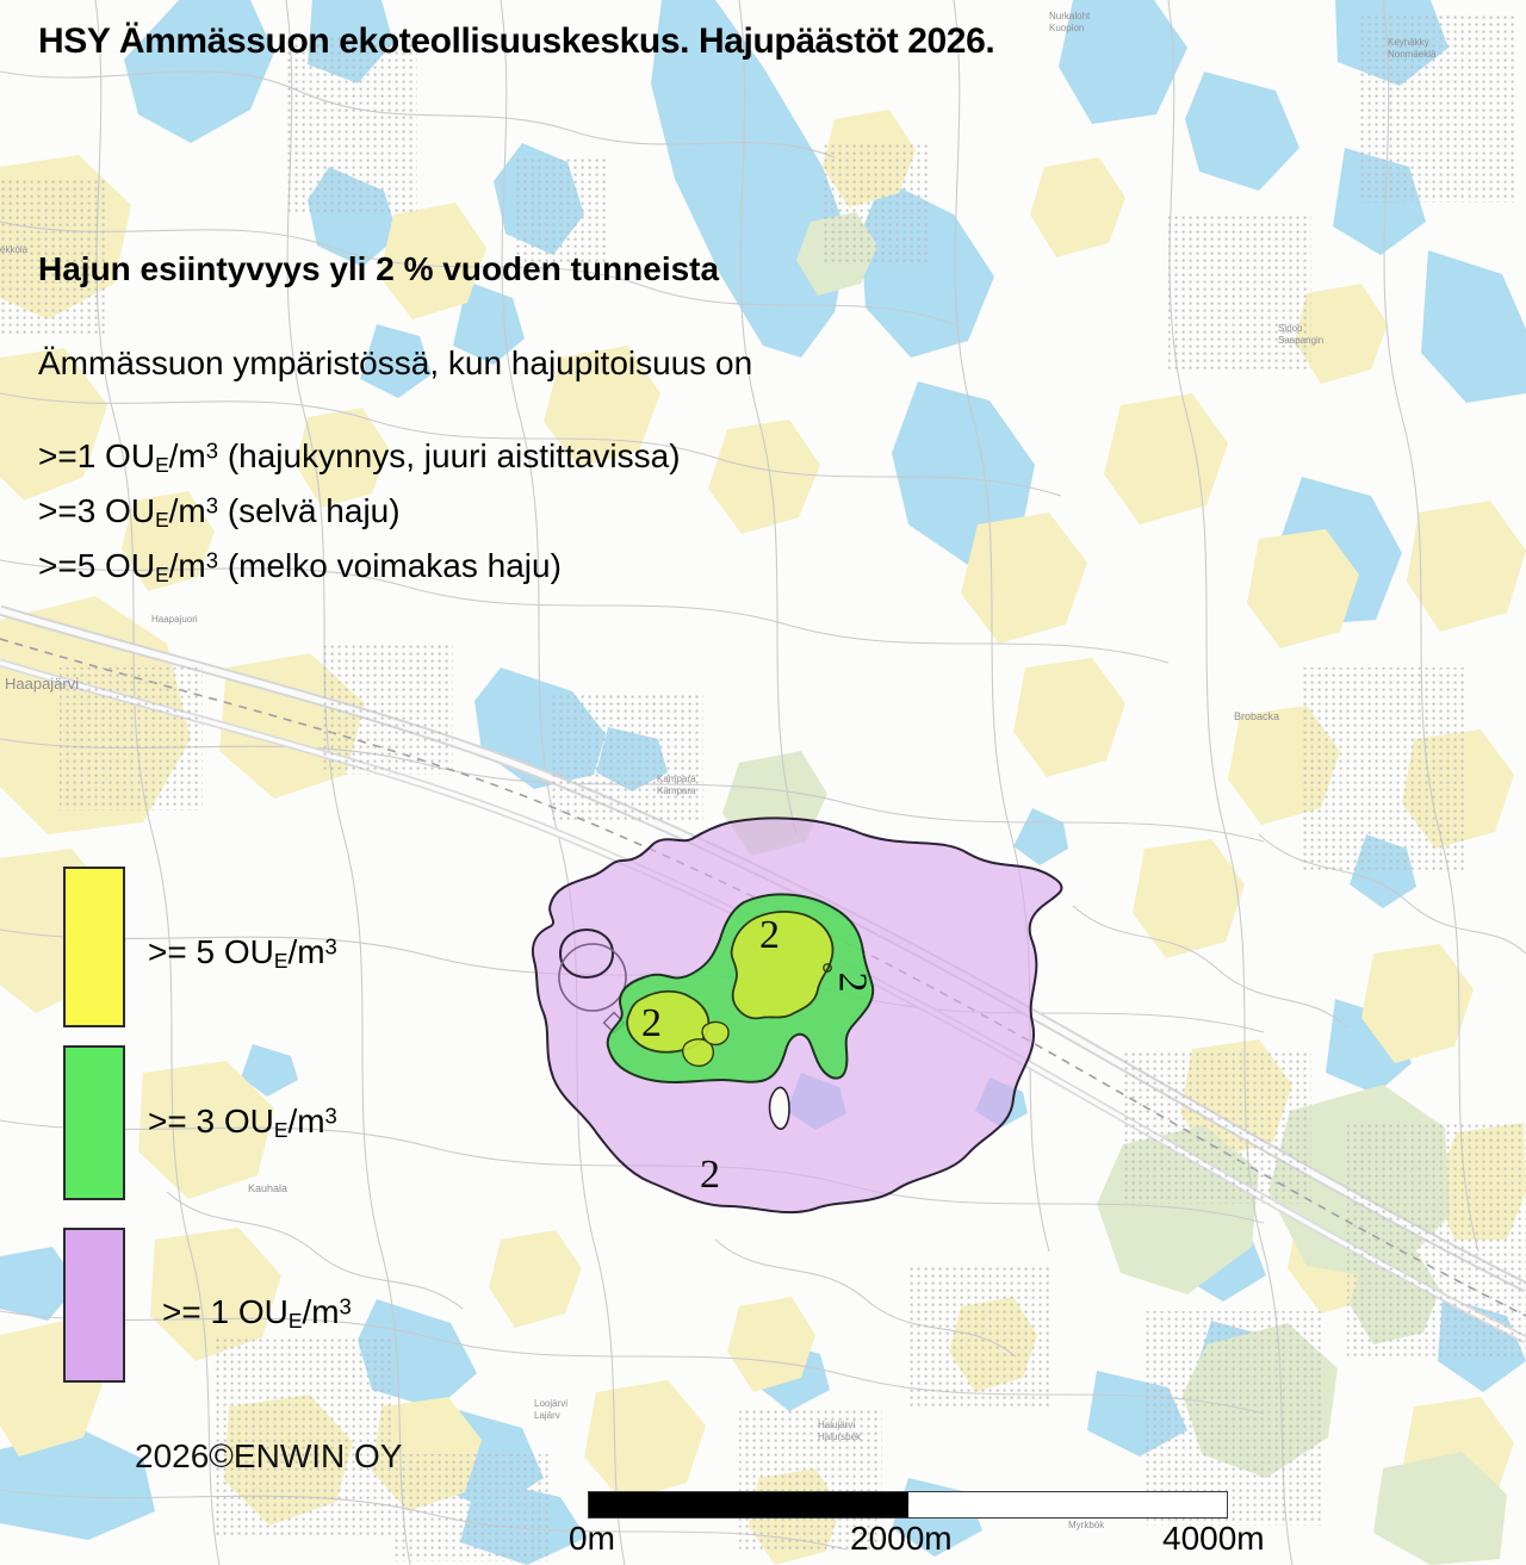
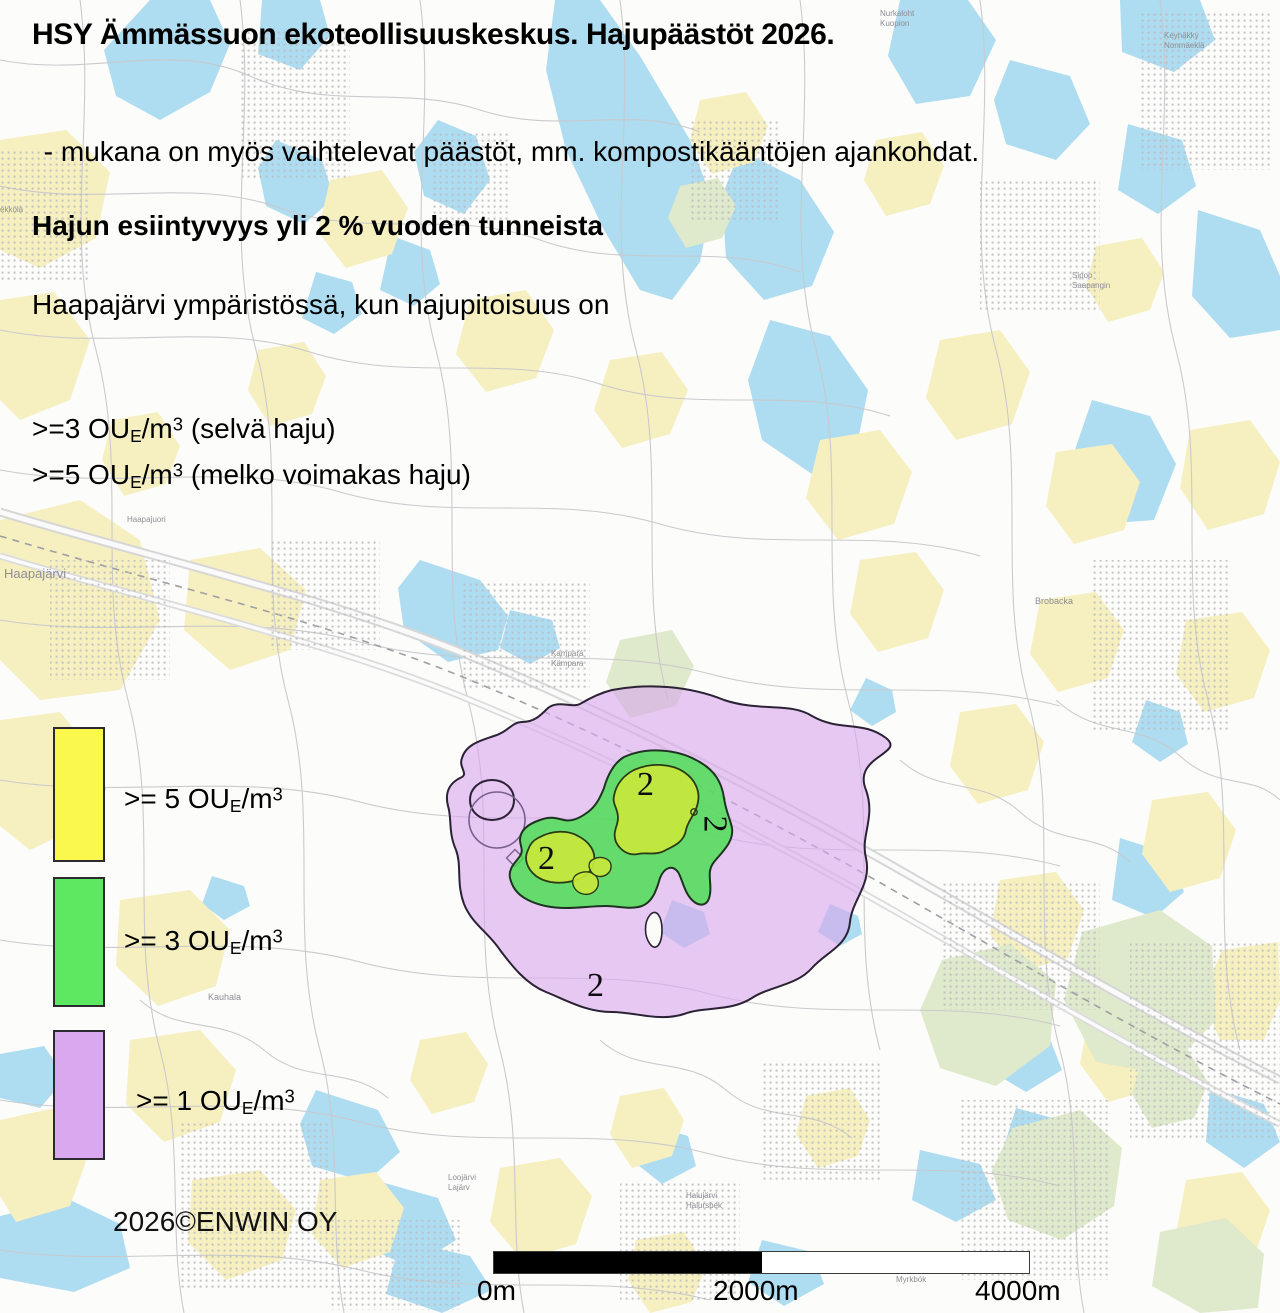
  Haapajärvi
  Haapajuori
  Brobacka
  Kampará
  Kämpara
  Kauhala
  Loojärvi
  Lajärv
  Halujärvi
  Halursbek
  Myrkbók
  ekkola
  Sipoo
  Saapangin
  Nurkaloht
  Kuopion
  Keynäkky
  Nonmäeklä
  2
  2
  2
  HSY Ämmässuon ekoteollisuuskeskus. Hajupäästöt 2026.
+ - mukana on myös vaihtelevat päästöt, mm. kompostikääntöjen ajankohdat.
  Hajun esiintyvyys yli 2 % vuoden tunneista
- Ämmässuon ympäristössä, kun hajupitoisuus on
+ Haapajärvi ympäristössä, kun hajupitoisuus on
- >=1 OUE/m3 (hajukynnys, juuri aistittavissa)
  >=3 OUE/m3 (selvä haju)
  >=5 OUE/m3 (melko voimakas haju)
  >= 5 OUE/m3
  >= 3 OUE/m3
  >= 1 OUE/m3
  2026©ENWIN OY
  0m
  2000m
  4000m
